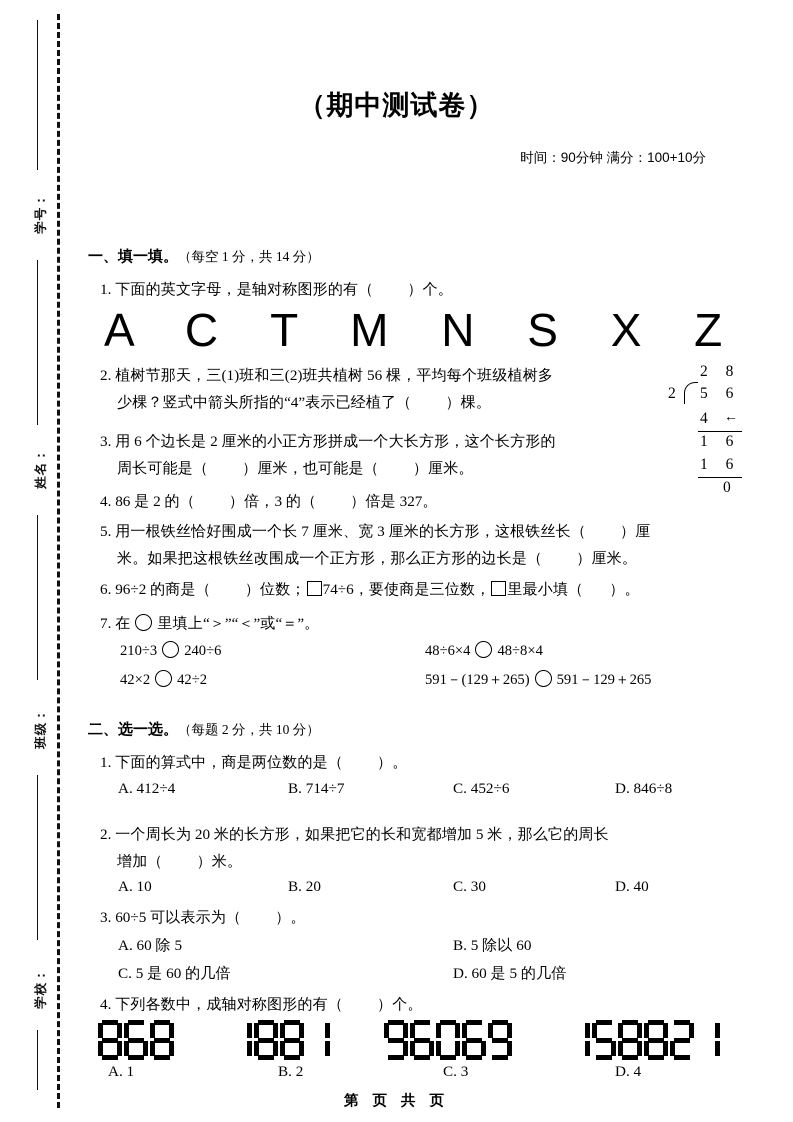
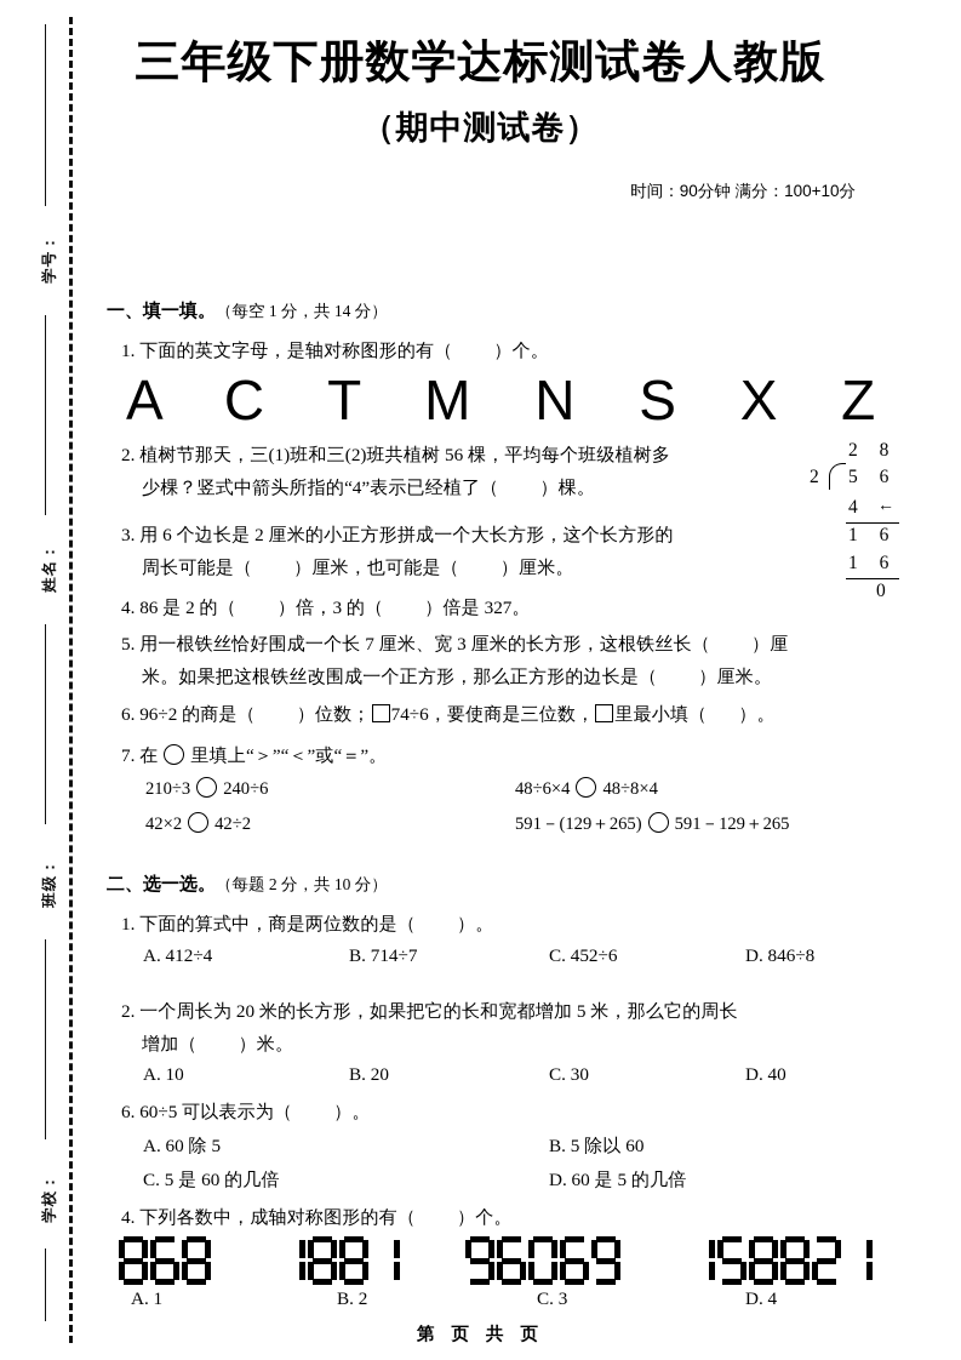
+ 三年级下册数学达标测试卷人教版
  （期中测试卷）
  时间：90分钟 满分：100+10分
  一、填一填。（每空 1 分，共 14 分）
  1. 下面的英文字母，是轴对称图形的有（ ）个。
  A C T M N S X Z
  2. 植树节那天，三(1)班和三(2)班共植树 56 棵，平均每个班级植树多
  少棵？竖式中箭头所指的“4”表示已经植了（ ）棵。
  3. 用 6 个边长是 2 厘米的小正方形拼成一个大长方形，这个长方形的
  周长可能是（ ）厘米，也可能是（ ）厘米。
  4. 86 是 2 的（ ）倍，3 的（ ）倍是 327。
  5. 用一根铁丝恰好围成一个长 7 厘米、宽 3 厘米的长方形，这根铁丝长（ ）厘
  米。如果把这根铁丝改围成一个正方形，那么正方形的边长是（ ）厘米。
  6. 96÷2 的商是（ ）位数； 74÷6，要使商是三位数， 里最小填（ ）。
  7. 在 里填上“＞”“＜”或“＝”。
  210÷3 240÷6
  48÷6×4 48÷8×4
  42×2 42÷2
  591－(129＋265) 591－129＋265
  2 8
  2
  5 6
  4
  ←
  1 6
  1 6
  0
  二、选一选。（每题 2 分，共 10 分）
  1. 下面的算式中，商是两位数的是（ ）。
  A. 412÷4 B. 714÷7 C. 452÷6 D. 846÷8
  2. 一个周长为 20 米的长方形，如果把它的长和宽都增加 5 米，那么它的周长
  增加（ ）米。
  A. 10 B. 20 C. 30 D. 40
- 3. 60÷5 可以表示为（ ）。
+ 6. 60÷5 可以表示为（ ）。
  A. 60 除 5 B. 5 除以 60
  C. 5 是 60 的几倍 D. 60 是 5 的几倍
  4. 下列各数中，成轴对称图形的有（ ）个。
  A. 1 B. 2 C. 3 D. 4
  第 页 共 页
